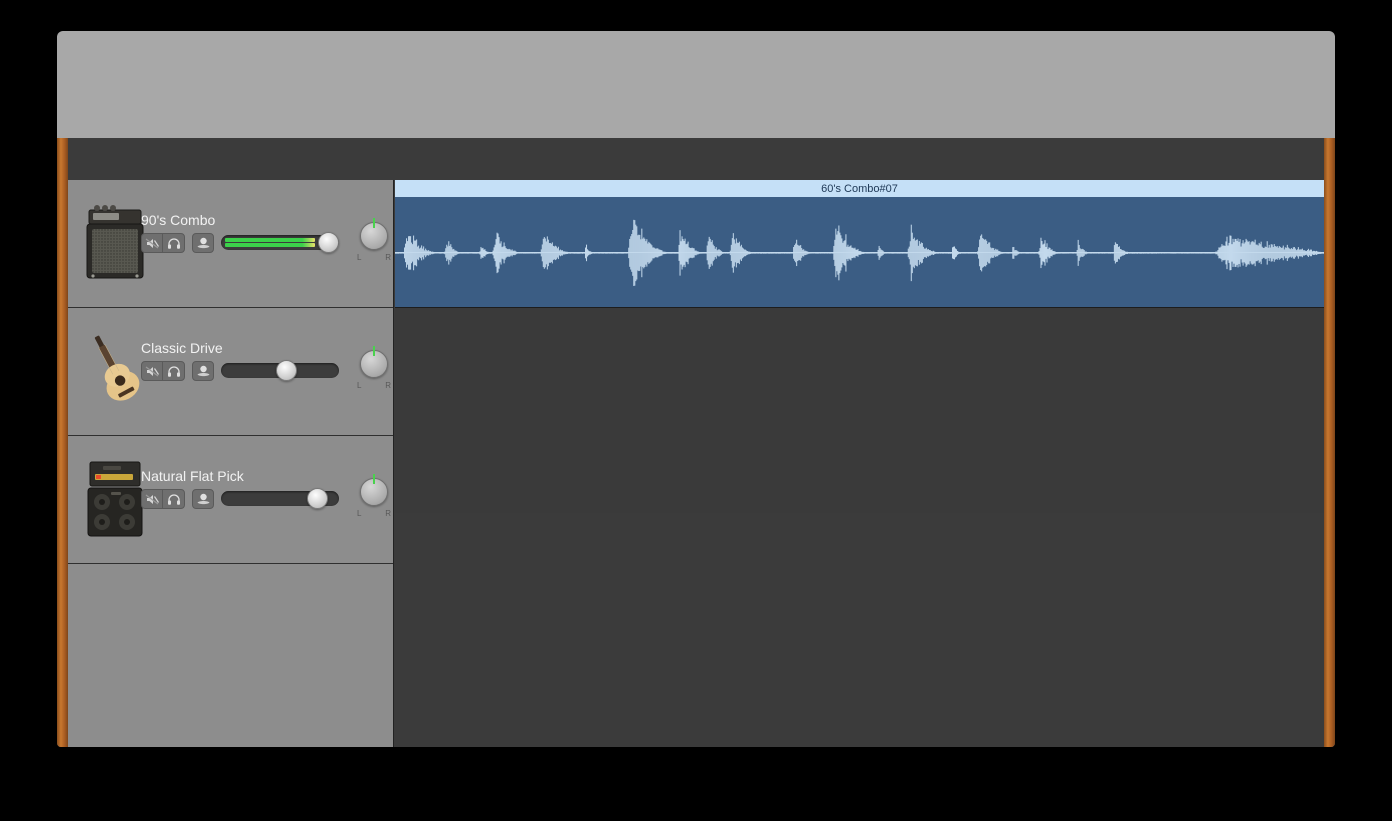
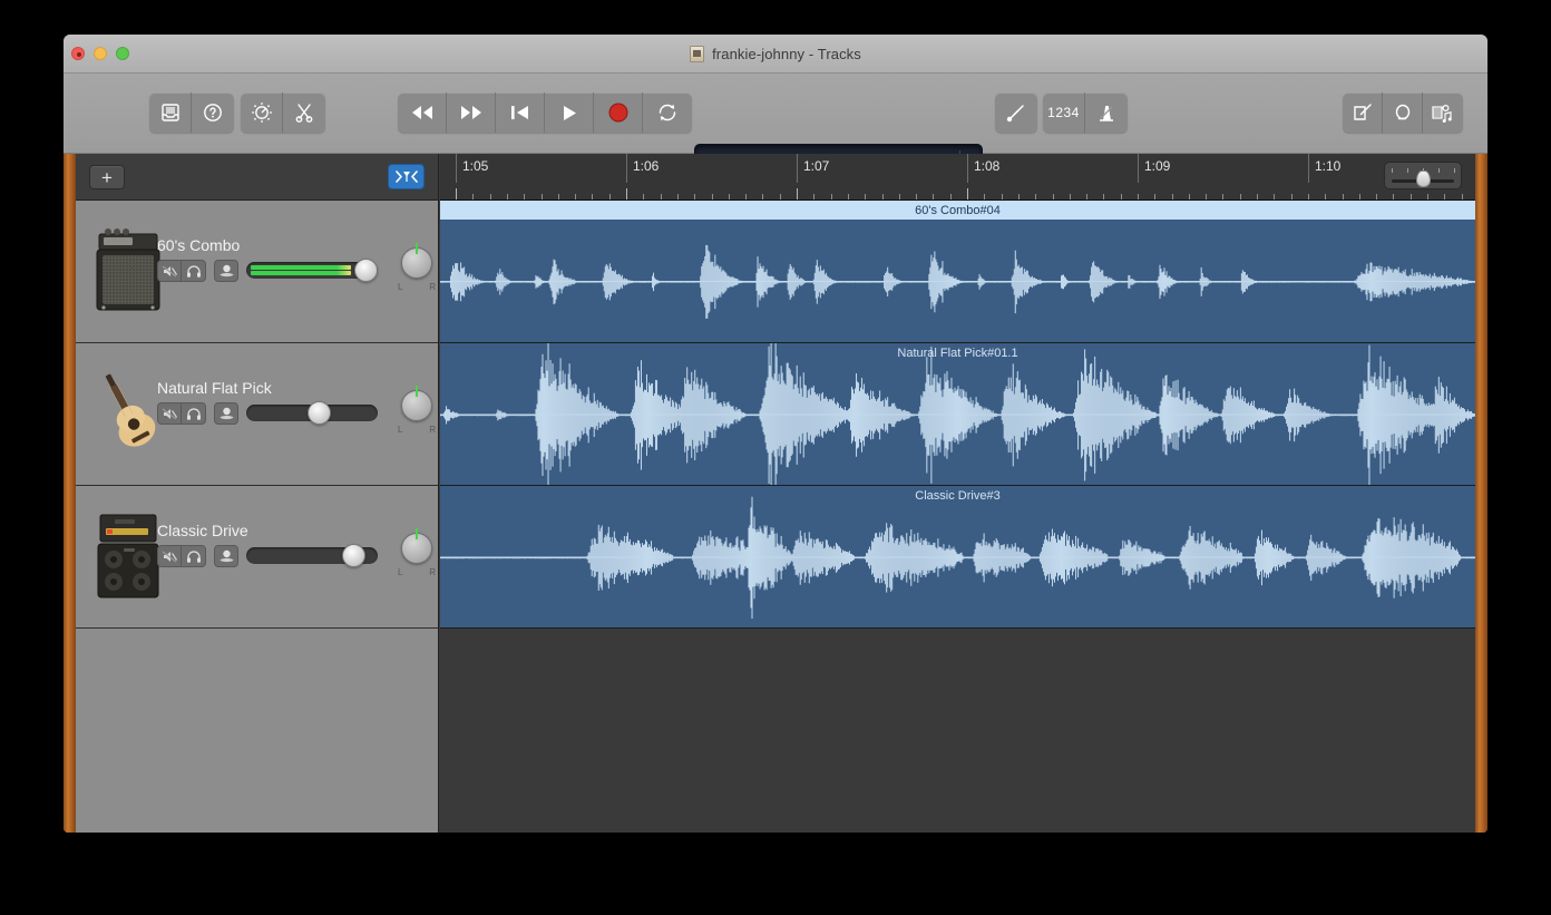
+ frankie-johnny - Tracks
+ 1234
+ +
+ 1:05
+ 1:06
+ 1:07
+ 1:08
+ 1:09
+ 1:10
- 90's Combo
+ 60's Combo
  L
  R
- Classic Drive
+ Natural Flat Pick
  L
  R
- Natural Flat Pick
+ Classic Drive
  L
  R
- 60's Combo#07
+ 60's Combo#04
+ Natural Flat Pick#01.1
+ Classic Drive#3
